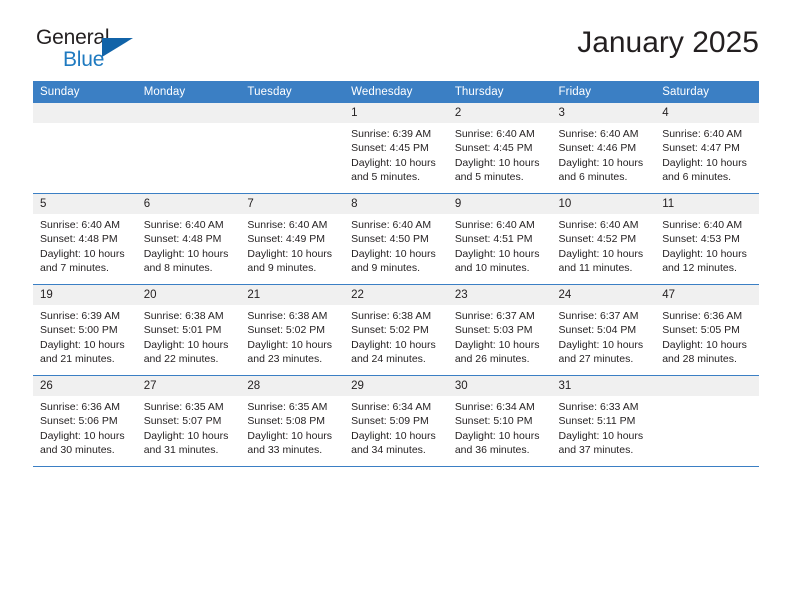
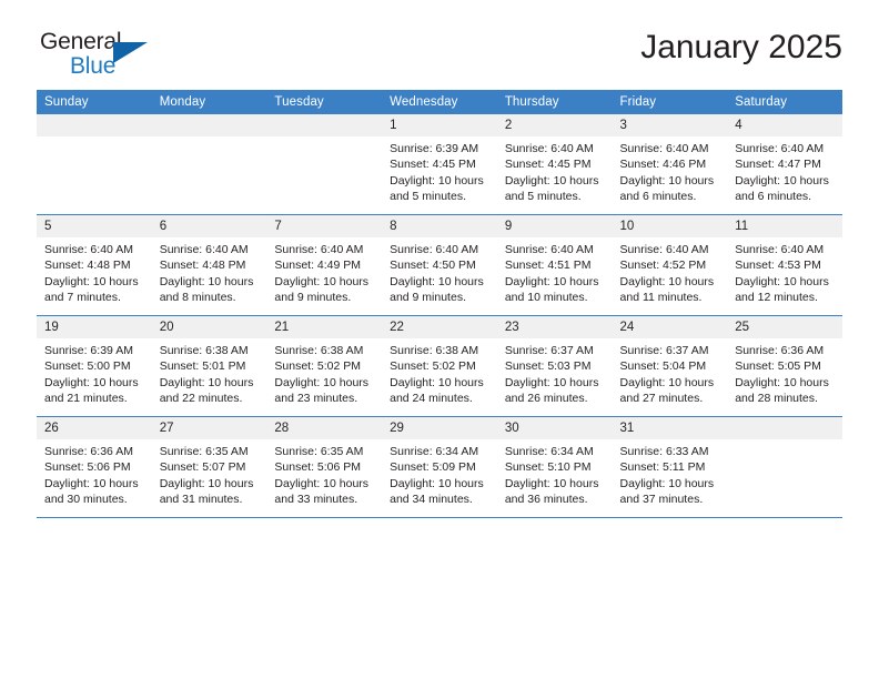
  General
  Blue
  January 2025
  Sunday	Monday	Tuesday	Wednesday	Thursday	Friday	Saturday
  			1Sunrise: 6:39 AMSunset: 4:45 PMDaylight: 10 hoursand 5 minutes.	2Sunrise: 6:40 AMSunset: 4:45 PMDaylight: 10 hoursand 5 minutes.	3Sunrise: 6:40 AMSunset: 4:46 PMDaylight: 10 hoursand 6 minutes.	4Sunrise: 6:40 AMSunset: 4:47 PMDaylight: 10 hoursand 6 minutes.
  5Sunrise: 6:40 AMSunset: 4:48 PMDaylight: 10 hoursand 7 minutes.	6Sunrise: 6:40 AMSunset: 4:48 PMDaylight: 10 hoursand 8 minutes.	7Sunrise: 6:40 AMSunset: 4:49 PMDaylight: 10 hoursand 9 minutes.	8Sunrise: 6:40 AMSunset: 4:50 PMDaylight: 10 hoursand 9 minutes.	9Sunrise: 6:40 AMSunset: 4:51 PMDaylight: 10 hoursand 10 minutes.	10Sunrise: 6:40 AMSunset: 4:52 PMDaylight: 10 hoursand 11 minutes.	11Sunrise: 6:40 AMSunset: 4:53 PMDaylight: 10 hoursand 12 minutes.
- 19Sunrise: 6:39 AMSunset: 5:00 PMDaylight: 10 hoursand 21 minutes.	20Sunrise: 6:38 AMSunset: 5:01 PMDaylight: 10 hoursand 22 minutes.	21Sunrise: 6:38 AMSunset: 5:02 PMDaylight: 10 hoursand 23 minutes.	22Sunrise: 6:38 AMSunset: 5:02 PMDaylight: 10 hoursand 24 minutes.	23Sunrise: 6:37 AMSunset: 5:03 PMDaylight: 10 hoursand 26 minutes.	24Sunrise: 6:37 AMSunset: 5:04 PMDaylight: 10 hoursand 27 minutes.	47Sunrise: 6:36 AMSunset: 5:05 PMDaylight: 10 hoursand 28 minutes.
+ 19Sunrise: 6:39 AMSunset: 5:00 PMDaylight: 10 hoursand 21 minutes.	20Sunrise: 6:38 AMSunset: 5:01 PMDaylight: 10 hoursand 22 minutes.	21Sunrise: 6:38 AMSunset: 5:02 PMDaylight: 10 hoursand 23 minutes.	22Sunrise: 6:38 AMSunset: 5:02 PMDaylight: 10 hoursand 24 minutes.	23Sunrise: 6:37 AMSunset: 5:03 PMDaylight: 10 hoursand 26 minutes.	24Sunrise: 6:37 AMSunset: 5:04 PMDaylight: 10 hoursand 27 minutes.	25Sunrise: 6:36 AMSunset: 5:05 PMDaylight: 10 hoursand 28 minutes.
- 26Sunrise: 6:36 AMSunset: 5:06 PMDaylight: 10 hoursand 30 minutes.	27Sunrise: 6:35 AMSunset: 5:07 PMDaylight: 10 hoursand 31 minutes.	28Sunrise: 6:35 AMSunset: 5:08 PMDaylight: 10 hoursand 33 minutes.	29Sunrise: 6:34 AMSunset: 5:09 PMDaylight: 10 hoursand 34 minutes.	30Sunrise: 6:34 AMSunset: 5:10 PMDaylight: 10 hoursand 36 minutes.	31Sunrise: 6:33 AMSunset: 5:11 PMDaylight: 10 hoursand 37 minutes.
+ 26Sunrise: 6:36 AMSunset: 5:06 PMDaylight: 10 hoursand 30 minutes.	27Sunrise: 6:35 AMSunset: 5:07 PMDaylight: 10 hoursand 31 minutes.	28Sunrise: 6:35 AMSunset: 5:06 PMDaylight: 10 hoursand 33 minutes.	29Sunrise: 6:34 AMSunset: 5:09 PMDaylight: 10 hoursand 34 minutes.	30Sunrise: 6:34 AMSunset: 5:10 PMDaylight: 10 hoursand 36 minutes.	31Sunrise: 6:33 AMSunset: 5:11 PMDaylight: 10 hoursand 37 minutes.
